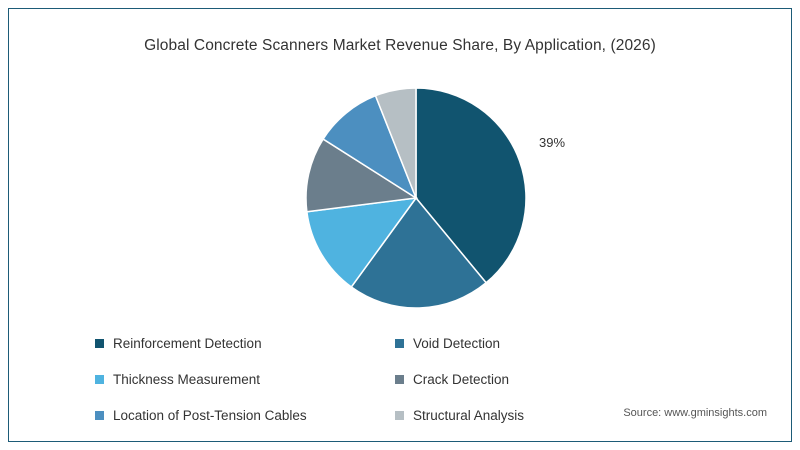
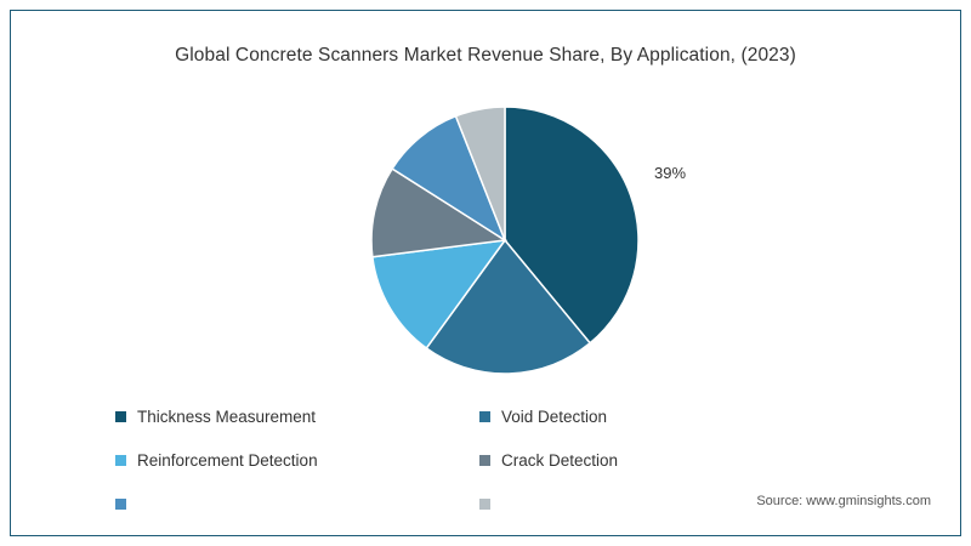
- Global Concrete Scanners Market Revenue Share, By Application, (2026)
+ Global Concrete Scanners Market Revenue Share, By Application, (2023)
  39%
- Reinforcement Detection
+ Thickness Measurement
  Void Detection
- Thickness Measurement
+ Reinforcement Detection
  Crack Detection
- Location of Post-Tension Cables
- Structural Analysis
  Source: www.gminsights.com
